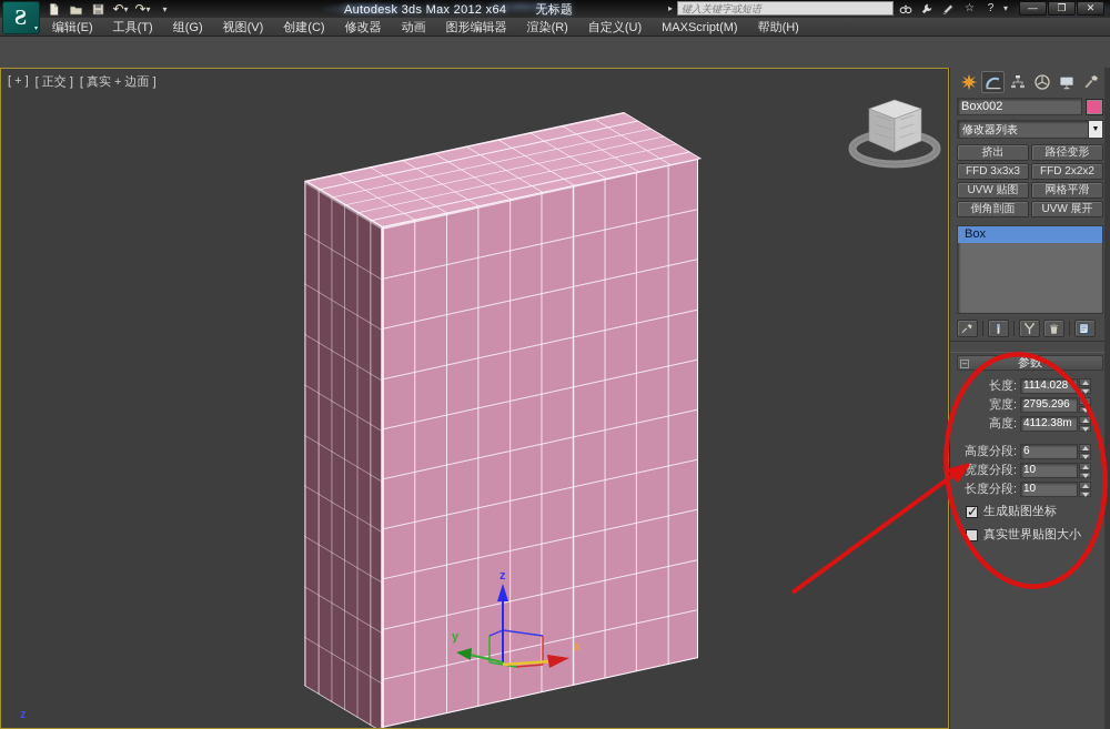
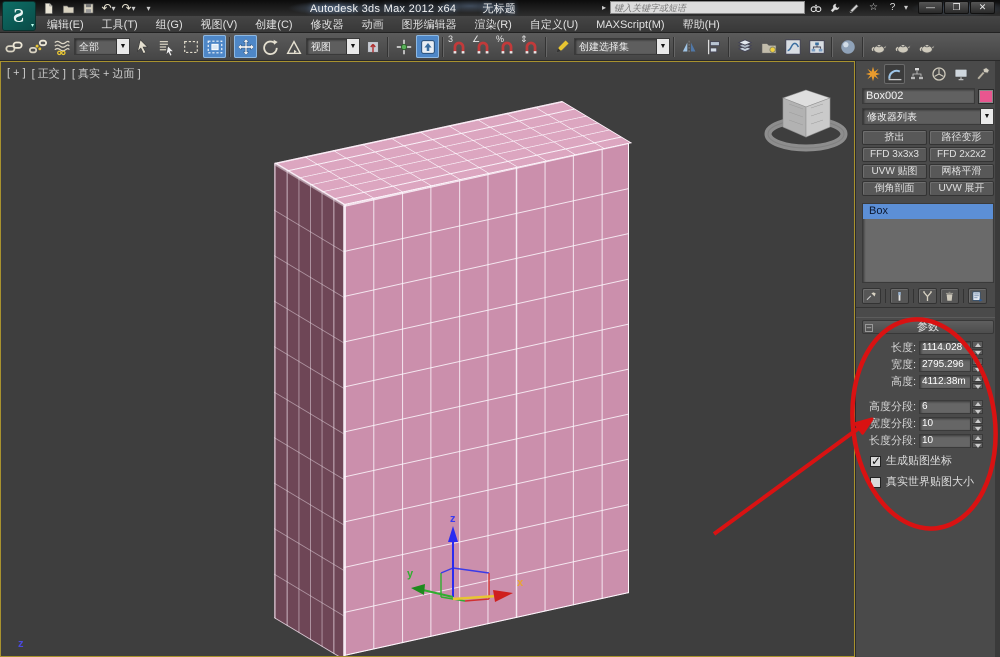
  ↶
  ▾
  ↷
  ▾
  ▾
  Autodesk 3ds Max 2012 x64 无标题
  ▸
  键入关键字或短语
  ☆
  ?
  ▾
  —
  ❐
  ✕
  编辑(E)
  工具(T)
  组(G)
  视图(V)
  创建(C)
  修改器
  动画
  图形编辑器
  渲染(R)
  自定义(U)
  MAXScript(M)
  帮助(H)
+ 全部
+ 视图
+ 3
+ ∠
+ %
+ ⇕
+ 创建选择集
  [ + ]
  [ 正交 ]
  [ 真实 + 边面 ]
  z
  y
  x
  z
  Box002
  修改器列表
  挤出
  路径变形
  FFD 3x3x3
  FFD 2x2x2
  UVW 贴图
  网格平滑
  倒角剖面
  UVW 展开
  Box
  –
  参数
  长度:
  1114.028
  宽度:
  2795.296
  高度:
  4112.38m
  高度分段:
  6
  宽度分段:
  10
  长度分段:
  10
  生成贴图坐标
  真实世界贴图大小
